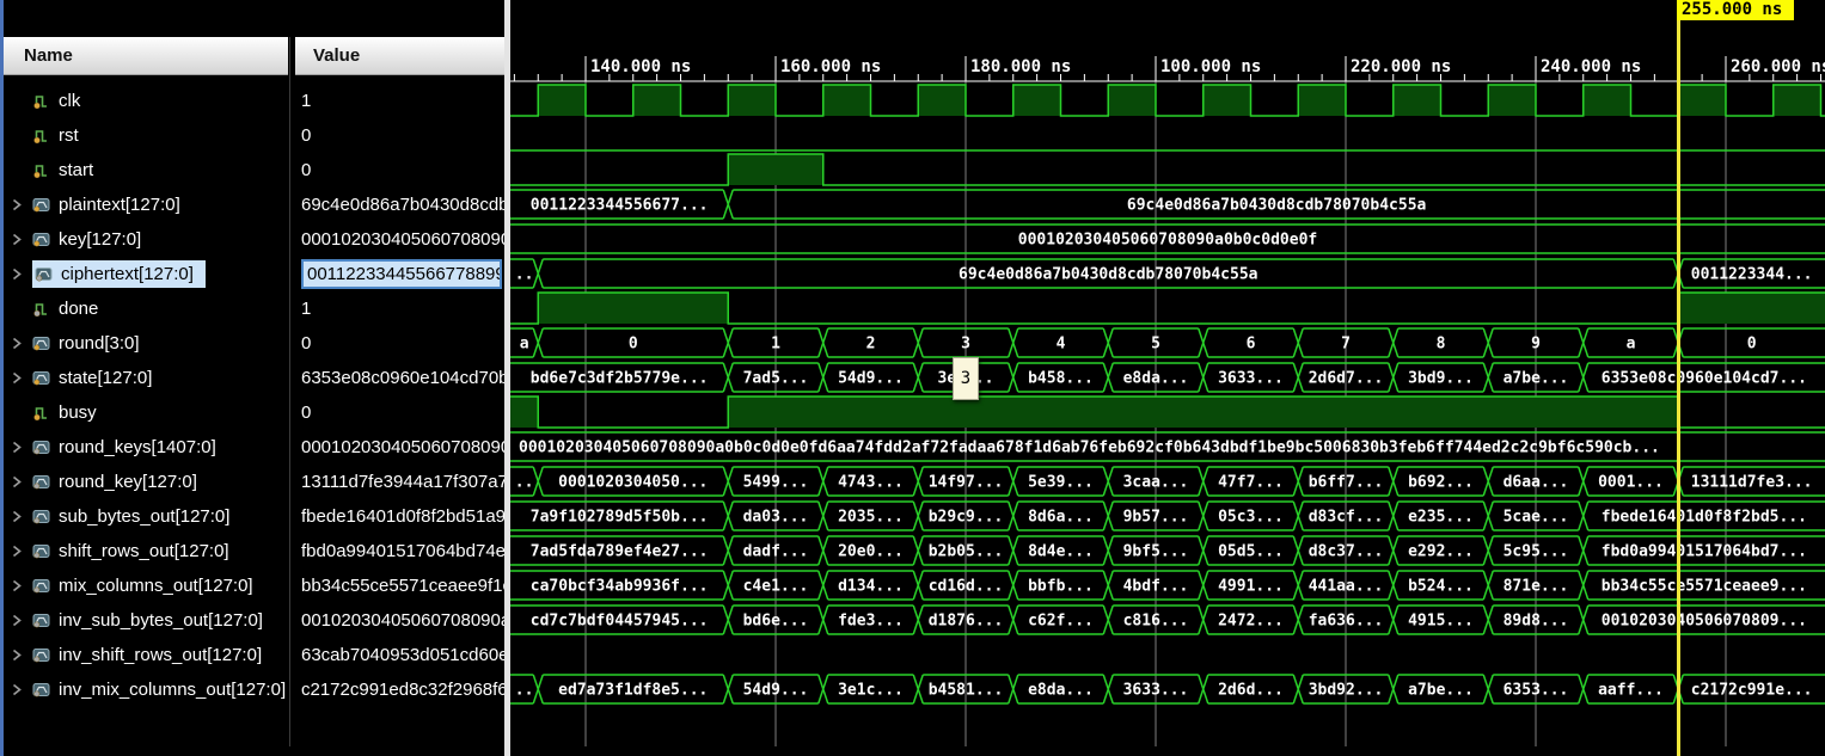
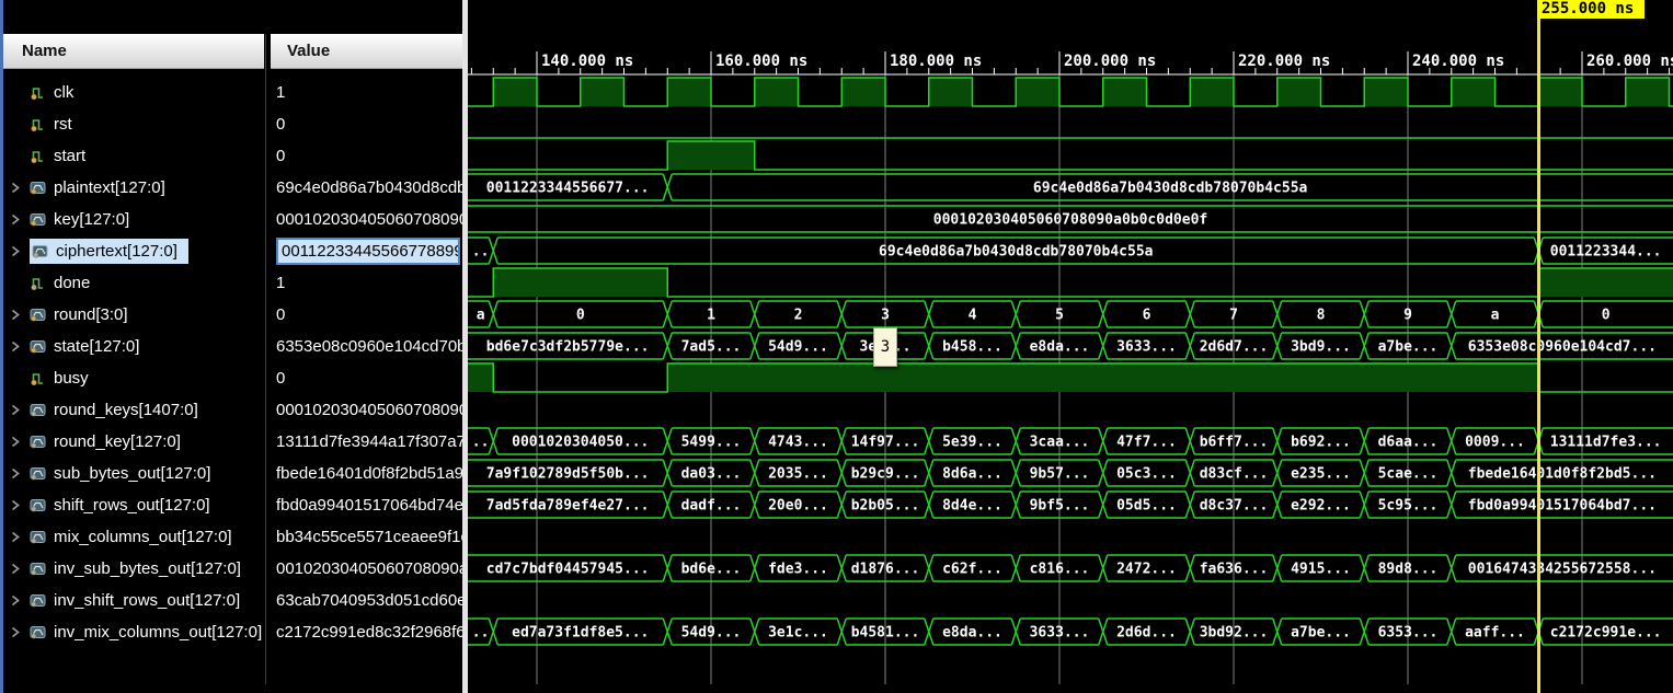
  Name
  clk
  rst
  start
  plaintext[127:0]
  key[127:0]
  ciphertext[127:0]
  done
  round[3:0]
  state[127:0]
  busy
  round_keys[1407:0]
  round_key[127:0]
  sub_bytes_out[127:0]
  shift_rows_out[127:0]
  mix_columns_out[127:0]
  inv_sub_bytes_out[127:0]
  inv_shift_rows_out[127:0]
  inv_mix_columns_out[127:0]
  Value
  1
  0
  0
  69c4e0d86a7b0430d8cd
  00010203040506070809
  00112233445566778899
  1
  0
  6353e08c0960e104cd70
  0
  00010203040506070809
  13111d7fe3944a17f307a7
  fbede16401d0f8f2bd51a9
  fbd0a99401517064bd74e
  bb34c55ce5571ceaee9f1
  00102030405060708090
  63cab7040953d051cd60
  c2172c991ed8c32f2968f6
  0011223344556677...
  69c4e0d86a7b0430d8cdb78070b4c55a
  000102030405060708090a0b0c0d0e0f
  ..
  69c4e0d86a7b0430d8cdb78070b4c55a
  0011223344...
  a
  0
  1
  2
  3
  4
  5
  6
  7
  8
  9
  a
  0
  bd6e7c3df2b5779e...
  7ad5...
  54d9...
  b458...
  e8da...
  3633...
  2d6d7...
  3bd9...
  a7be...
  6353e08c0960e104cd7...
- 000102030405060708090a0b0c0d0e0fd6aa74fdd2af72fadaa678f1d6ab76feb692cf0b643dbdf1be9bc5006830b3feb6ff744ed2c2c9bf6c590cb...
  ..
  0001020304050...
  5499...
  4743...
  14f97...
  5e39...
  3caa...
  47f7...
  b6ff7...
  b692...
  d6aa...
- 0001...
+ 0009...
  13111d7fe3...
  7a9f102789d5f50b...
  da03...
  2035...
  b29c9...
  8d6a...
  9b57...
  05c3...
  d83cf...
  e235...
  5cae...
  fbede16401d0f8f2bd5...
  7ad5fda789ef4e27...
  dadf...
  20e0...
  b2b05...
  8d4e...
  9bf5...
  05d5...
  d8c37...
  e292...
  5c95...
  fbd0a99401517064bd7...
- ca70bcf34ab9936f...
- c4e1...
- d134...
- cd16d...
- bbfb...
- 4bdf...
- 4991...
- 441aa...
- b524...
- 871e...
- bb34c55ce5571ceaee9...
  cd7c7bdf04457945...
  bd6e...
  fde3...
  d1876...
  c62f...
  c816...
  2472...
  fa636...
  4915...
  89d8...
- 0010203040506070809...
+ 0016474334255672558...
  ..
  ed7a73f1df8e5...
  54d9...
  3e1c...
  b4581...
  e8da...
  3633...
  2d6d...
  3bd92...
  a7be...
  6353...
  aaff...
  c2172c991e...
  140.000 ns
  160.000 ns
  180.000 ns
- 100.000 ns
+ 200.000 ns
  220.000 ns
  240.000 ns
  260.000 n
  255.000 ns
  3
